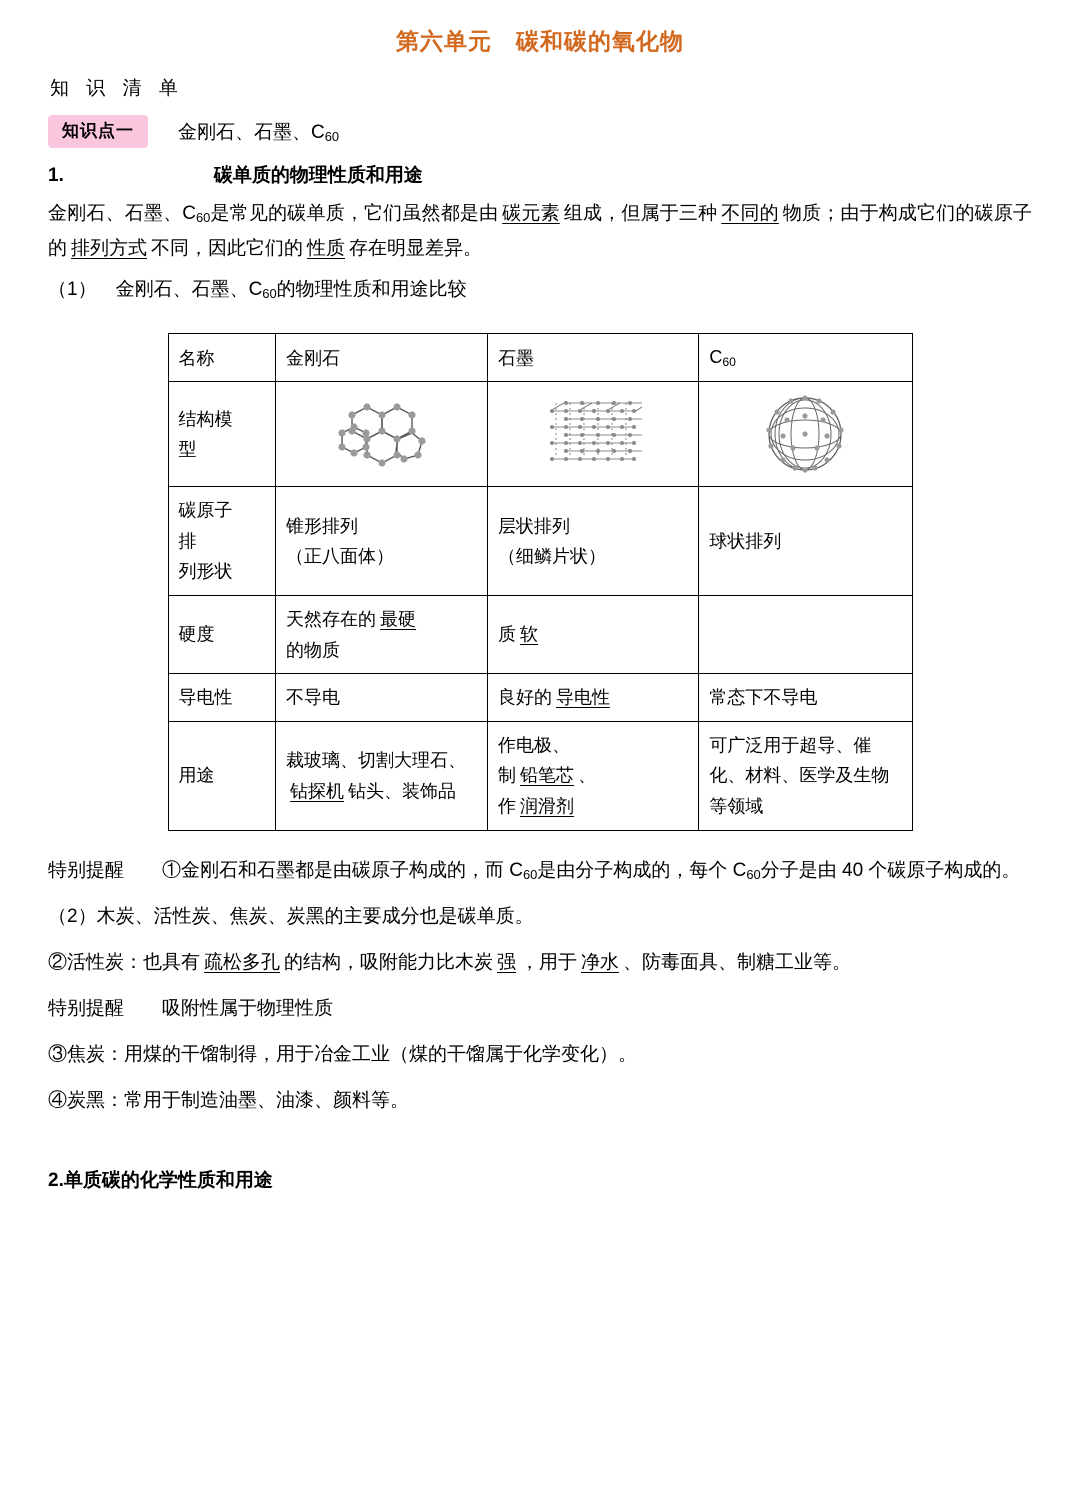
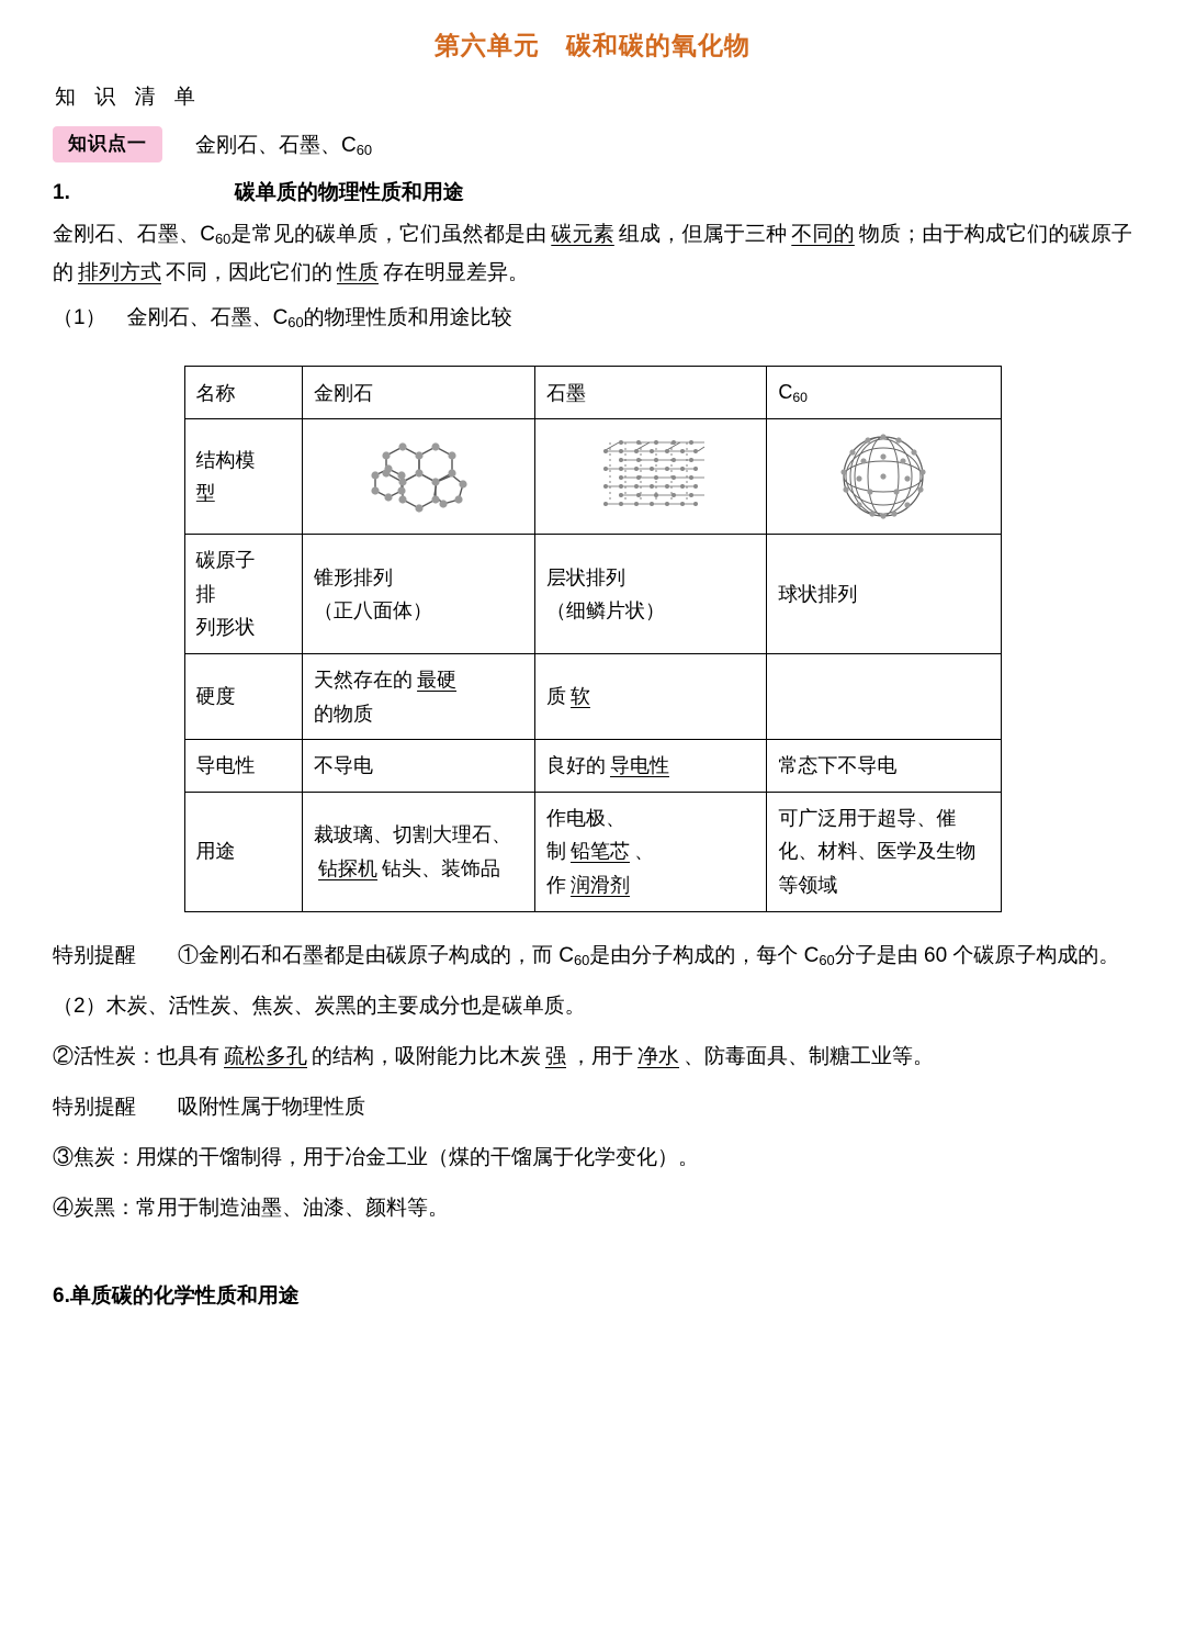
  第六单元 碳和碳的氧化物
  知 识 清 单
  知识点一
  金刚石、石墨、C60
  1. 碳单质的物理性质和用途
  金刚石、石墨、C60是常见的碳单质，它们虽然都是由 碳元素 组成，但属于三种 不同的 物质；由于构成它们的碳原子的 排列方式 不同，因此它们的 性质 存在明显差异。
  （1） 金刚石、石墨、C60的物理性质和用途比较
  名称	金刚石	石墨	C60
  结构模型
  碳原子排列形状	锥形排列（正八面体）	层状排列（细鳞片状）	球状排列
  硬度	天然存在的 最硬的物质	质 软
  导电性	不导电	良好的 导电性	常态下不导电
  用途	裁玻璃、切割大理石、钻探机 钻头、装饰品	作电极、制 铅笔芯 、作 润滑剂	可广泛用于超导、催化、材料、医学及生物等领域
- 特别提醒 ①金刚石和石墨都是由碳原子构成的，而 C60是由分子构成的，每个 C60分子是由 40 个碳原子构成的。
+ 特别提醒 ①金刚石和石墨都是由碳原子构成的，而 C60是由分子构成的，每个 C60分子是由 60 个碳原子构成的。
  （2）木炭、活性炭、焦炭、炭黑的主要成分也是碳单质。
  ②活性炭：也具有 疏松多孔 的结构，吸附能力比木炭 强 ，用于 净水 、防毒面具、制糖工业等。
  特别提醒 吸附性属于物理性质
  ③焦炭：用煤的干馏制得，用于冶金工业（煤的干馏属于化学变化）。
  ④炭黑：常用于制造油墨、油漆、颜料等。
- 2.单质碳的化学性质和用途
+ 6.单质碳的化学性质和用途
